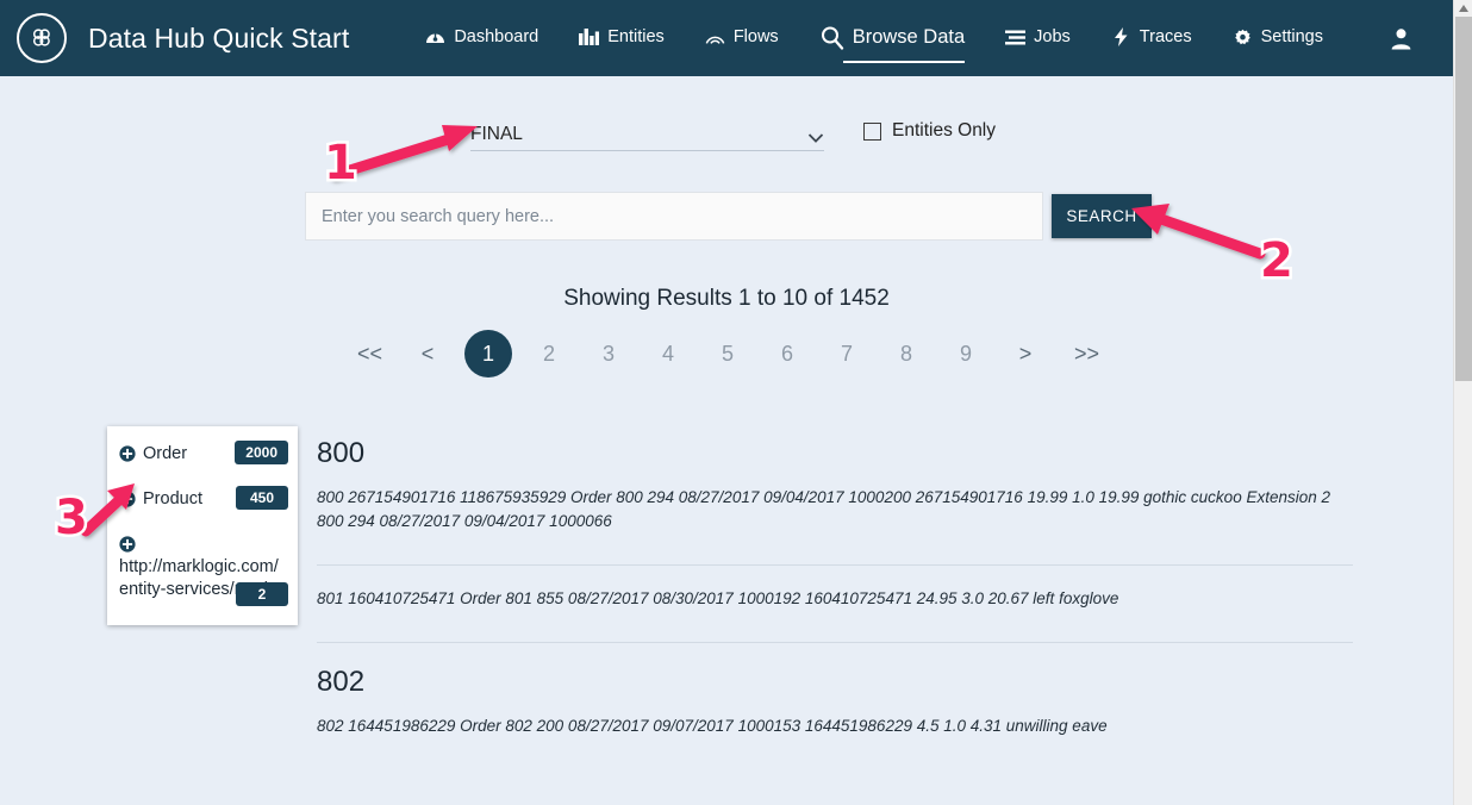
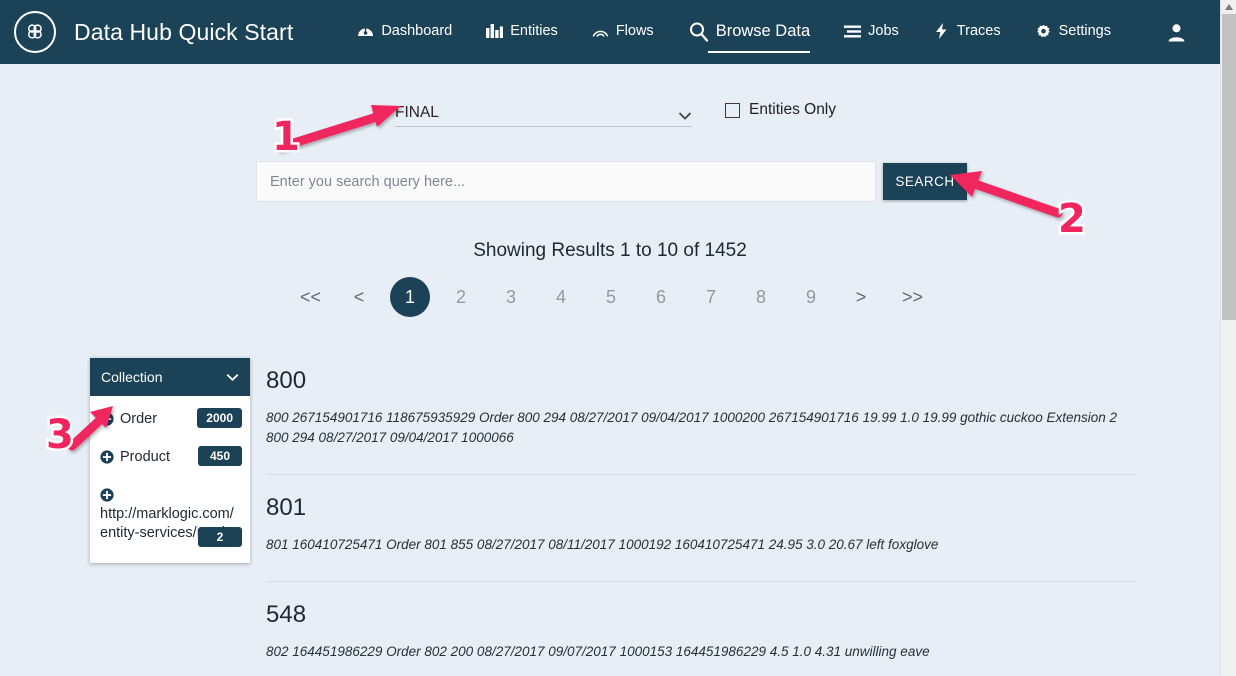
  Data Hub Quick Start
  Dashboard
  Entities
  Flows
  Browse Data
  Jobs
  Traces
  Settings
  FINAL
  Entities Only
  Enter you search query here...
  SEARCH
  Showing Results 1 to 10 of 1452
  <<
  <
  1
  2
  3
  4
  5
  6
  7
  8
  9
  >
  >>
+ Collection
  Order
  2000
  Product
  450
  http://marklogic.com/entity-services/
  2
  800
  800 267154901716 118675935929 Order 800 294 08/27/2017 09/04/2017 1000200 267154901716 19.99 1.0 19.99 gothic cuckoo Extension 2 800 294 08/27/2017 09/04/2017 1000066
+ 801
- 801 160410725471 Order 801 855 08/27/2017 08/30/2017 1000192 160410725471 24.95 3.0 20.67 left foxglove
+ 801 160410725471 Order 801 855 08/27/2017 08/11/2017 1000192 160410725471 24.95 3.0 20.67 left foxglove
- 802
+ 548
  802 164451986229 Order 802 200 08/27/2017 09/07/2017 1000153 164451986229 4.5 1.0 4.31 unwilling eave
  1
  2
  3
